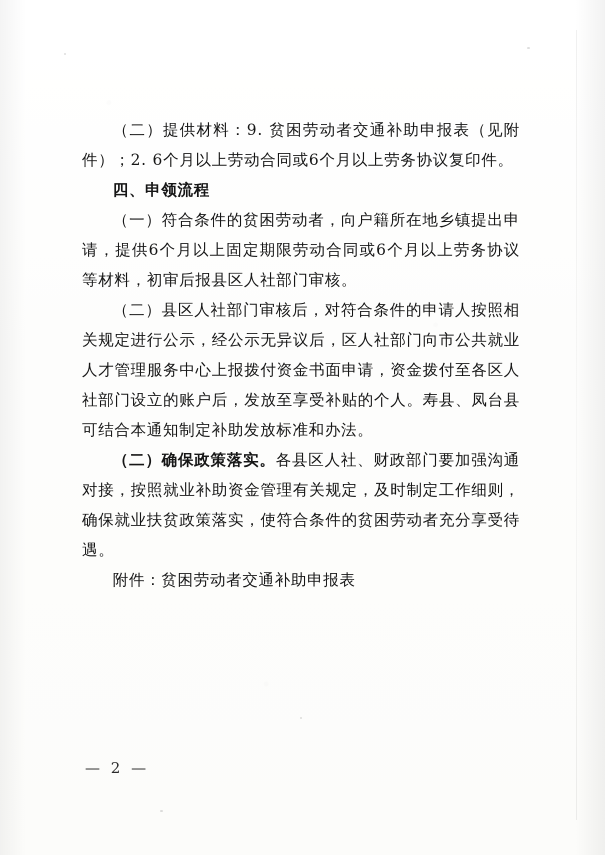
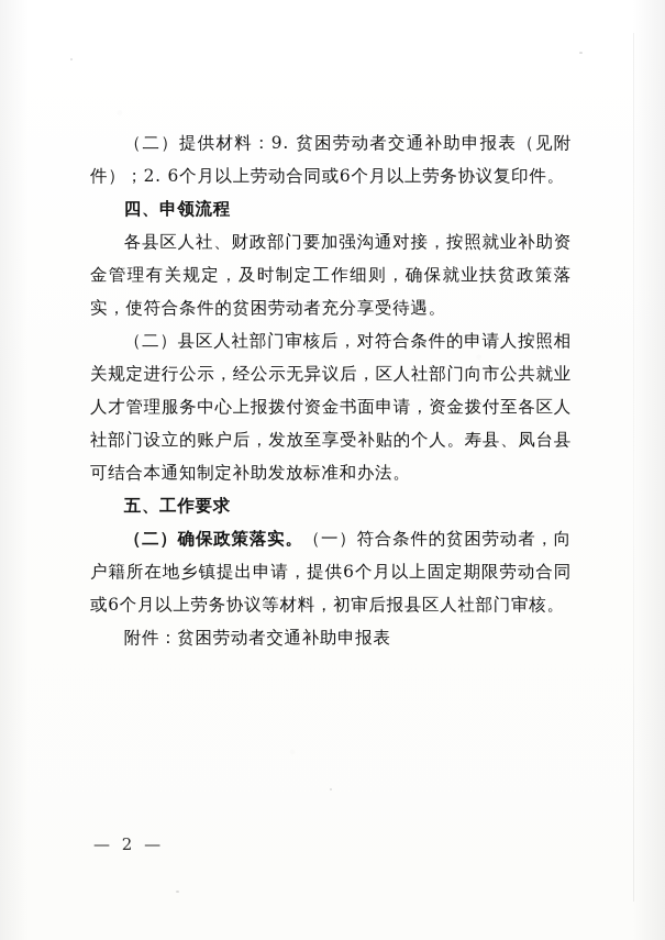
  （二）提供材料：9. 贫困劳动者交通补助申报表（见附件）；2. 6个月以上劳动合同或6个月以上劳务协议复印件。
  四、申领流程
- （一）符合条件的贫困劳动者，向户籍所在地乡镇提出申请，提供6个月以上固定期限劳动合同或6个月以上劳务协议等材料，初审后报县区人社部门审核。
+ 各县区人社、财政部门要加强沟通对接，按照就业补助资金管理有关规定，及时制定工作细则，确保就业扶贫政策落实，使符合条件的贫困劳动者充分享受待遇。
  （二）县区人社部门审核后，对符合条件的申请人按照相关规定进行公示，经公示无异议后，区人社部门向市公共就业人才管理服务中心上报拨付资金书面申请，资金拨付至各区人社部门设立的账户后，发放至享受补贴的个人。寿县、凤台县可结合本通知制定补助发放标准和办法。
+ 五、工作要求
- （二）确保政策落实。各县区人社、财政部门要加强沟通对接，按照就业补助资金管理有关规定，及时制定工作细则，确保就业扶贫政策落实，使符合条件的贫困劳动者充分享受待遇。
+ （二）确保政策落实。（一）符合条件的贫困劳动者，向户籍所在地乡镇提出申请，提供6个月以上固定期限劳动合同或6个月以上劳务协议等材料，初审后报县区人社部门审核。
  附件：贫困劳动者交通补助申报表
  — 2 —
